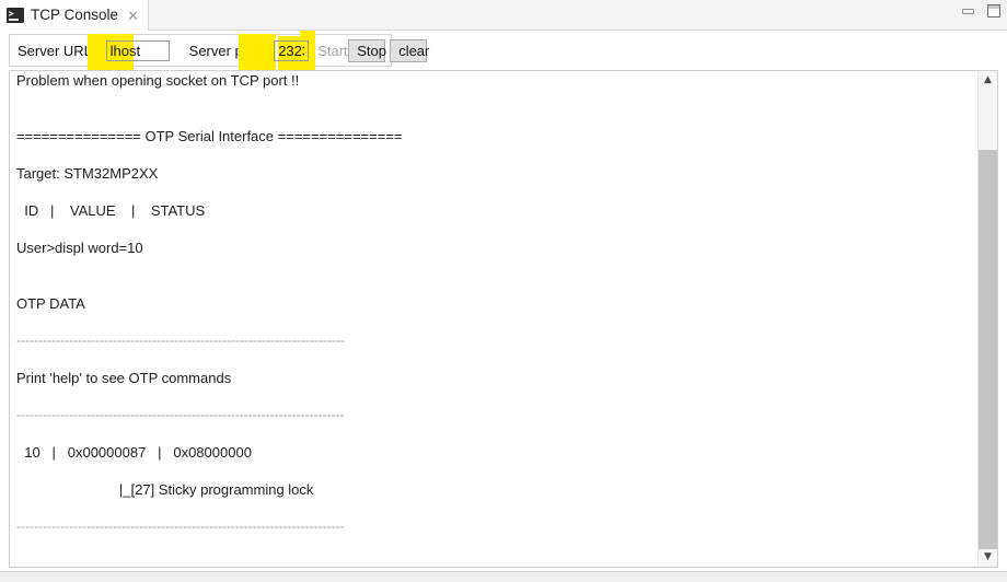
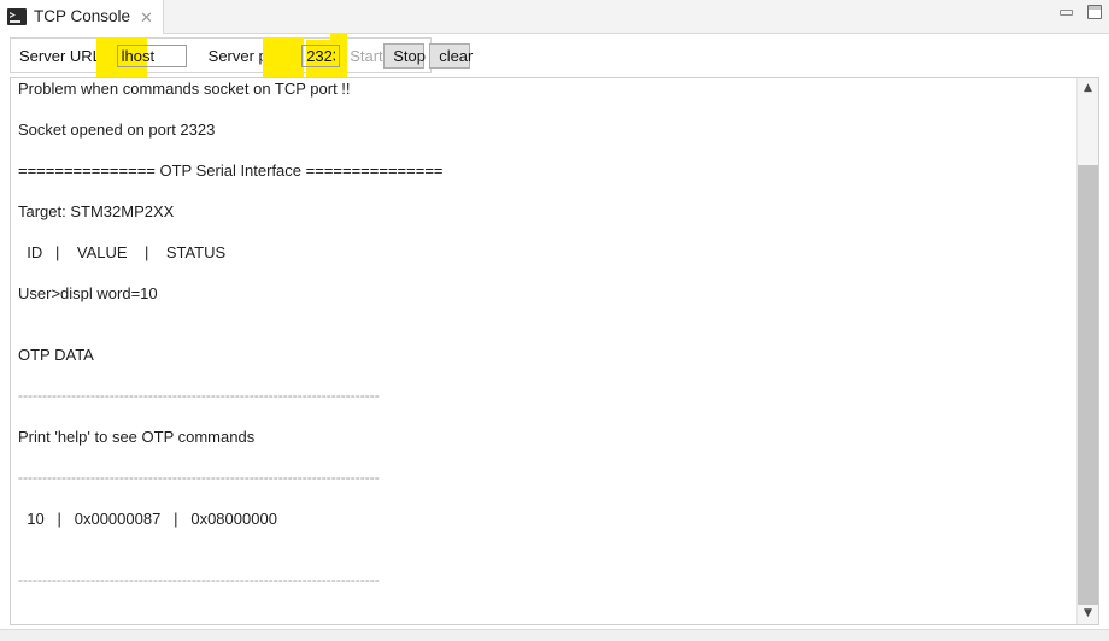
  TCP Console
  ✕
  Server UR
  lhost
  232
  Start
  Stop
  clear
- Problem when opening socket on TCP port !!
+ Problem when commands socket on TCP port !!
+ Socket opened on port 2323
  =============== OTP Serial Interface ===============
  Target: STM32MP2XX
  ID | VALUE | STATUS
  User>displ word=10
  OTP DATA
  ---------------------------------------------------------------------------
  Print 'help' to see OTP commands
  ---------------------------------------------------------------------------
  10 | 0x00000087 | 0x08000000
- |_[27] Sticky programming lock
  ---------------------------------------------------------------------------
  ▲
  ▼
